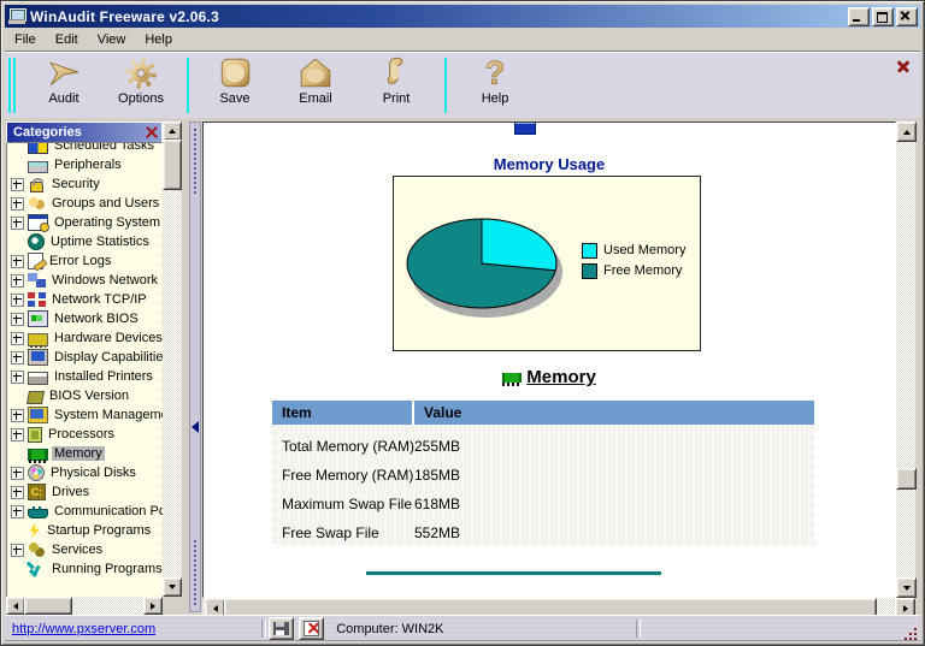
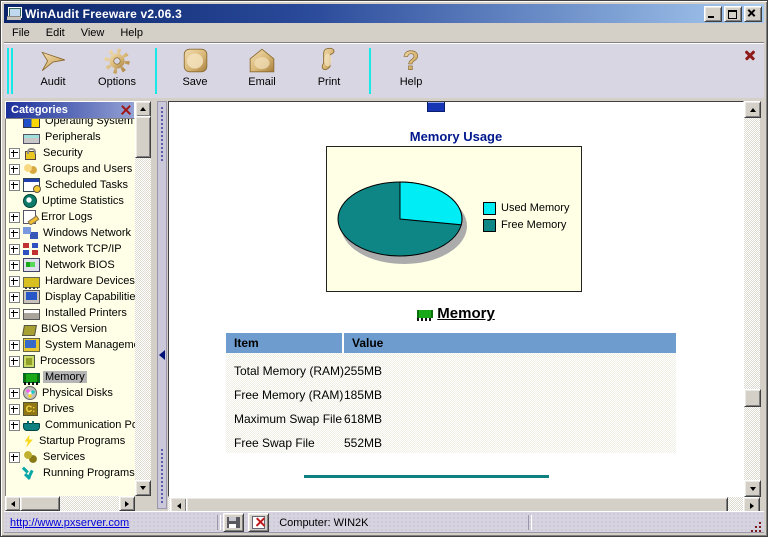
  WinAudit Freeware v2.06.3
  File
  Edit
  View
  Help
  Audit
  Options
  Save
  Email
  Print
  ?
  Help
  Categories
- Scheduled Tasks
+ Operating System
  Peripherals
  Security
  Groups and Users
- Operating System
+ Scheduled Tasks
  Uptime Statistics
  Error Logs
  Windows Network
  Network TCP/IP
  Network BIOS
  Hardware Devices
  Display Capabilitie
  Installed Printers
  BIOS Version
  System Managem
  Processors
  Memory
  Physical Disks
  Drives
  Communication P
  Startup Programs
  Services
  Running Programs
  Memory Usage
  Used Memory
  Free Memory
  Memory
  Item
  Value
  Total Memory (RAM)
  255MB
  Free Memory (RAM)
  185MB
  Maximum Swap File
  618MB
  Free Swap File
  552MB
  http://www.pxserver.com
  Computer: WIN2K
